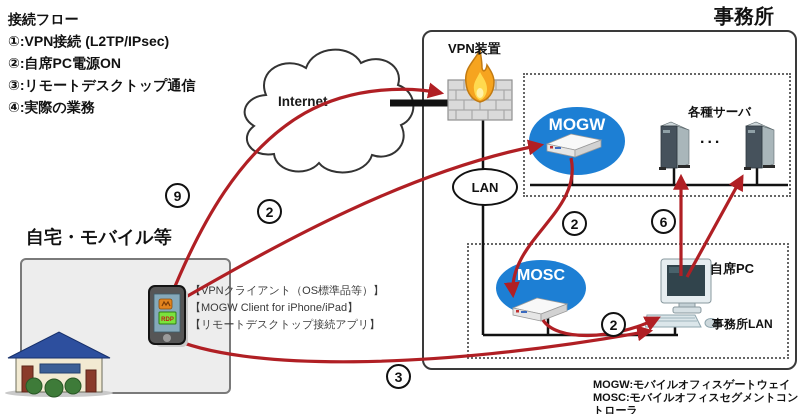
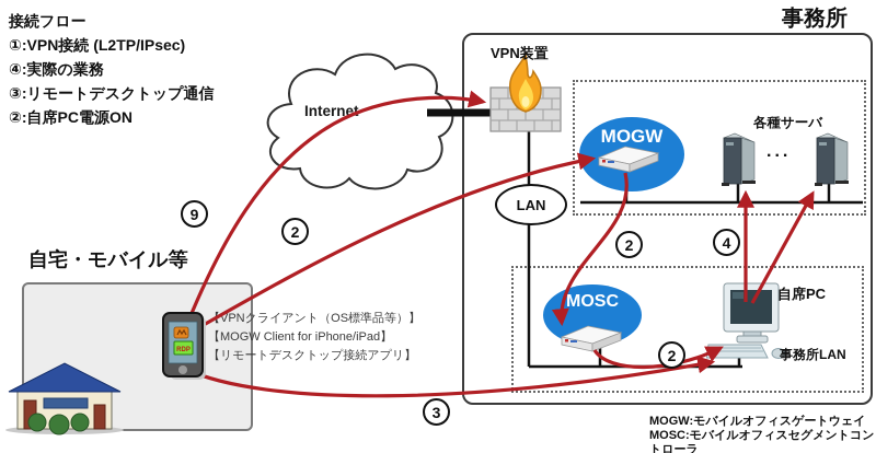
  Internet
  VPN装置
  LAN
  MOGW
  各種サーバ
  ...
  MOSC
  自席PC
  事務所LAN
  自宅・モバイル等
  VPNクライアント（OS標準品等）】
  【MOGW Client for iPhone/iPad】
  【リモートデスクトップ接続アプリ】
  接続フロー
  ①:VPN接続 (L2TP/IPsec)
- ②:自席PC電源ON
+ ④:実際の業務
  ③:リモートデスクトップ通信
- ④:実際の業務
+ ②:自席PC電源ON
  事務所
  9
  2
  2
  2
  3
- 6
+ 4
  MOGW:モバイルオフィスゲートウェイ
  MOSC:モバイルオフィスセグメントコントローラ
